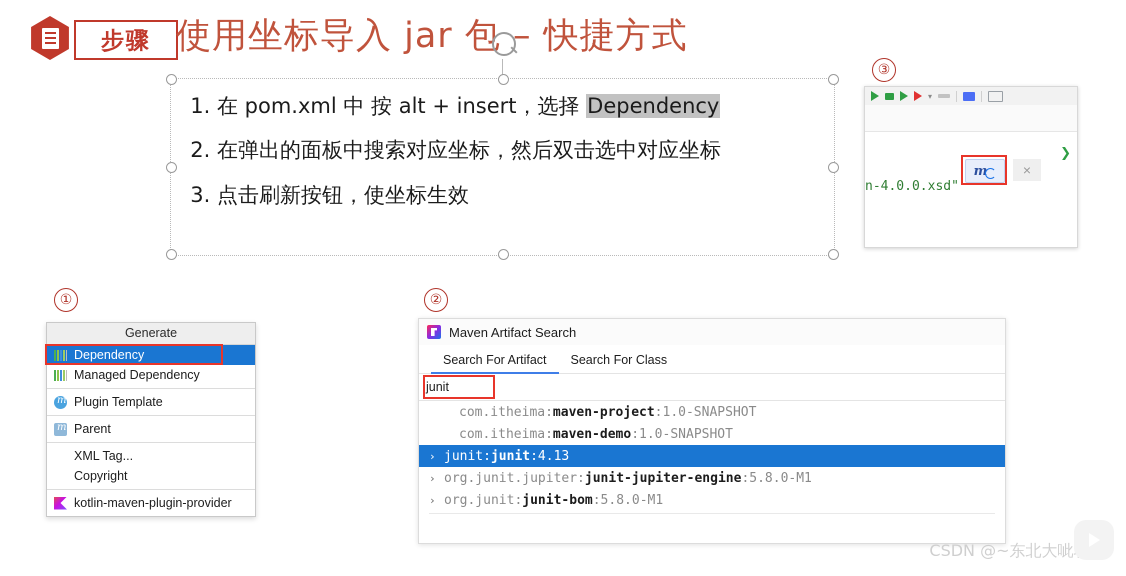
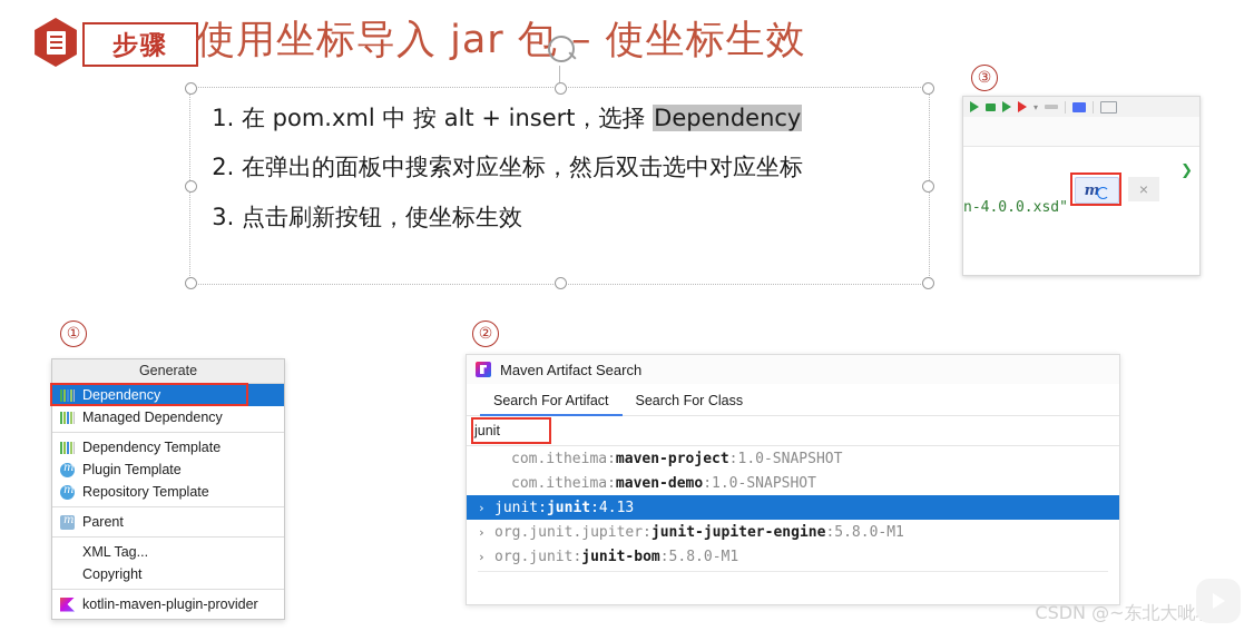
  步骤
- 使用坐标导入 jar 包 – 快捷方式
+ 使用坐标导入 jar 包 – 使坐标生效
  在 pom.xml 中 按 alt + insert，选择 Dependency
  在弹出的面板中搜索对应坐标，然后双击选中对应坐标
  点击刷新按钮，使坐标生效
  ③
  ▾
  ❯
  n-4.0.0.xsd"
  m
  ×
  ①
  Generate
  Dependency
  Managed Dependency
+ Dependency Template
  Plugin Template
+ Repository Template
  Parent
  XML Tag...
  Copyright
  kotlin-maven-plugin-provider
  ②
  Maven Artifact Search
  Search For Artifact
  Search For Class
  junit
  com.itheima:maven-project:1.0-SNAPSHOT
  com.itheima:maven-demo:1.0-SNAPSHOT
  ›
  junit:junit:4.13
  ›
  org.junit.jupiter:junit-jupiter-engine:5.8.0-M1
  ›
  org.junit:junit-bom:5.8.0-M1
  CSDN @~东北大呲
